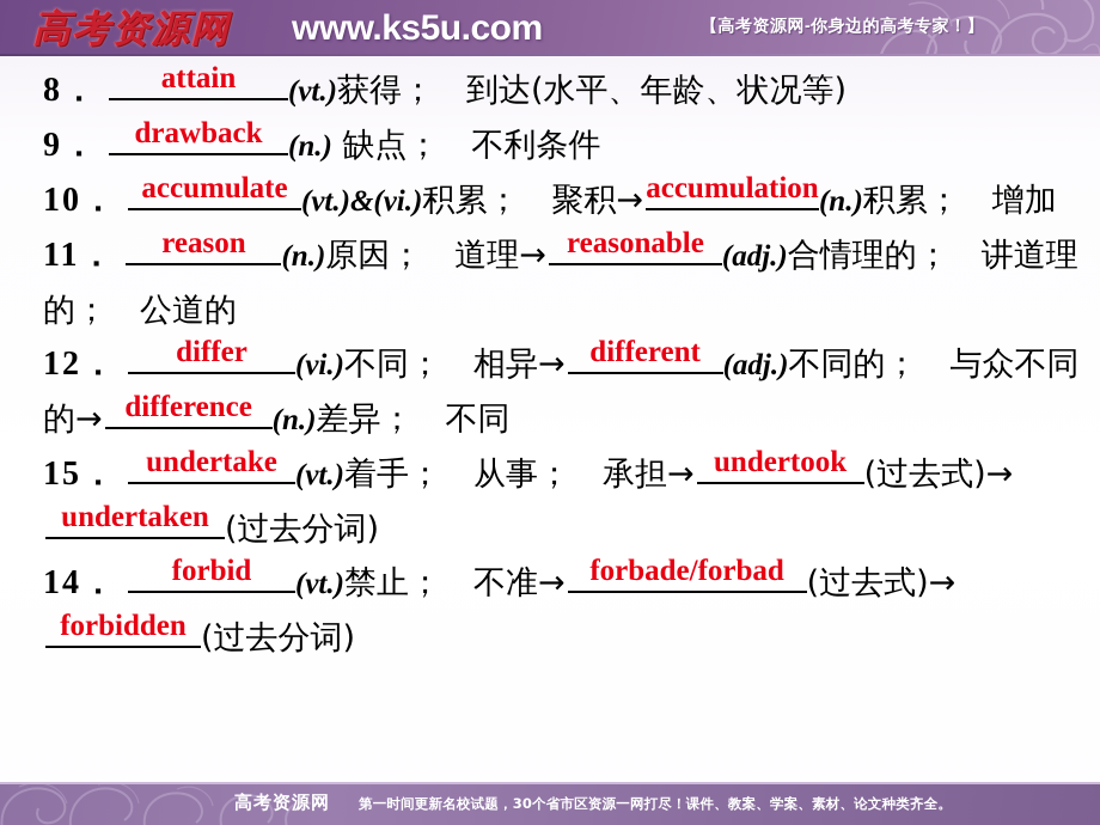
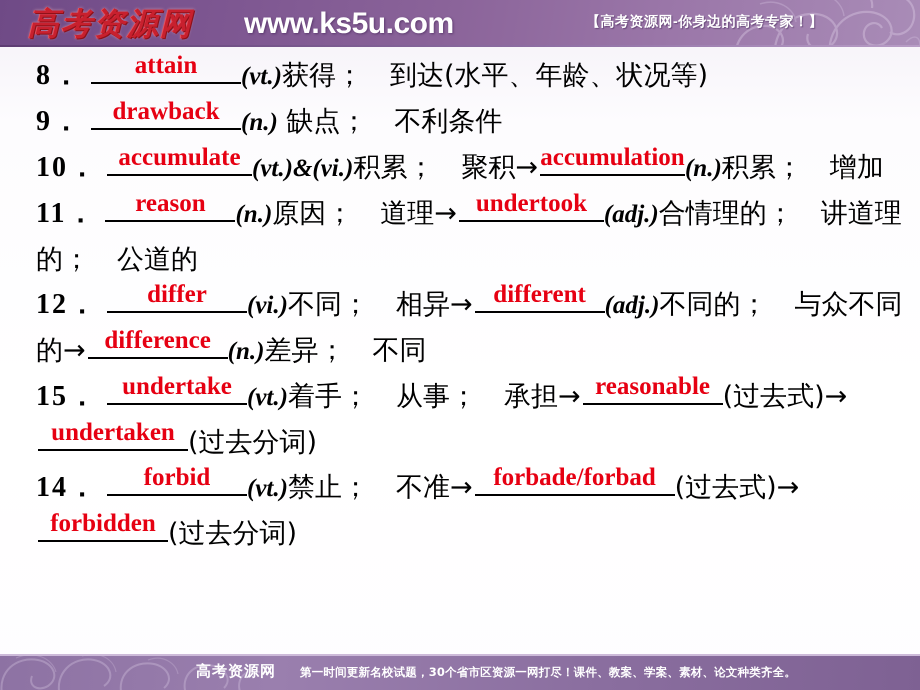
  高考资源网
  www.ks5u.com
  【高考资源网-你身边的高考专家！】
  8．
  attain
  (vt.)获得； 到达(水平、年龄、状况等)
  9．
  drawback
  (n.) 缺点； 不利条件
  10．
  accumulate
  (vt.)&(vi.)积累； 聚积→
  accumulation
  (n.)积累； 增加
  11．
  reason
  (n.)原因； 道理→
- reasonable
+ undertook
  (adj.)合情理的； 讲道理的； 公道的
  12．
  differ
  (vi.)不同； 相异→
  different
  (adj.)不同的； 与众不同的→
  difference
  (n.)差异； 不同
  15．
  undertake
  (vt.)着手； 从事； 承担→
- undertook
+ reasonable
  (过去式)→
  undertaken
  (过去分词)
  14．
  forbid
  (vt.)禁止； 不准→
  forbade/forbad
  (过去式)→
  forbidden
  (过去分词)
  高考资源网
  第一时间更新名校试题，30个省市区资源一网打尽！课件、教案、学案、素材、论文种类齐全。
